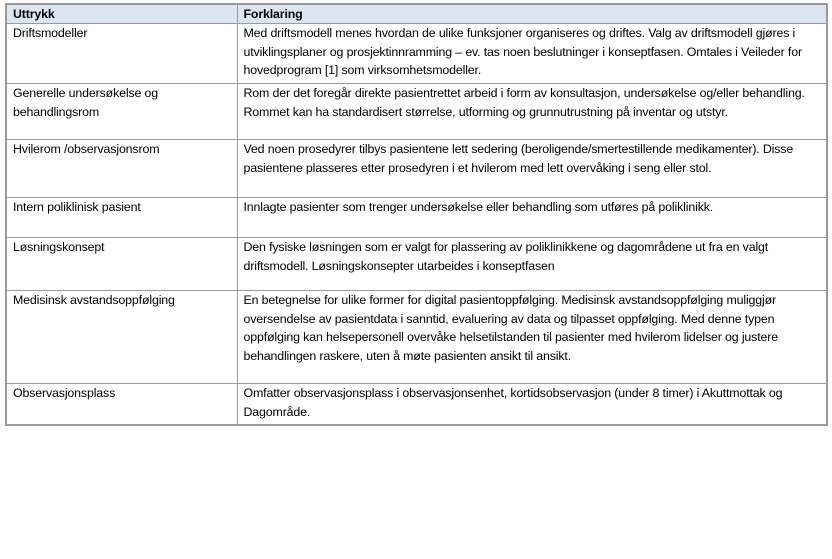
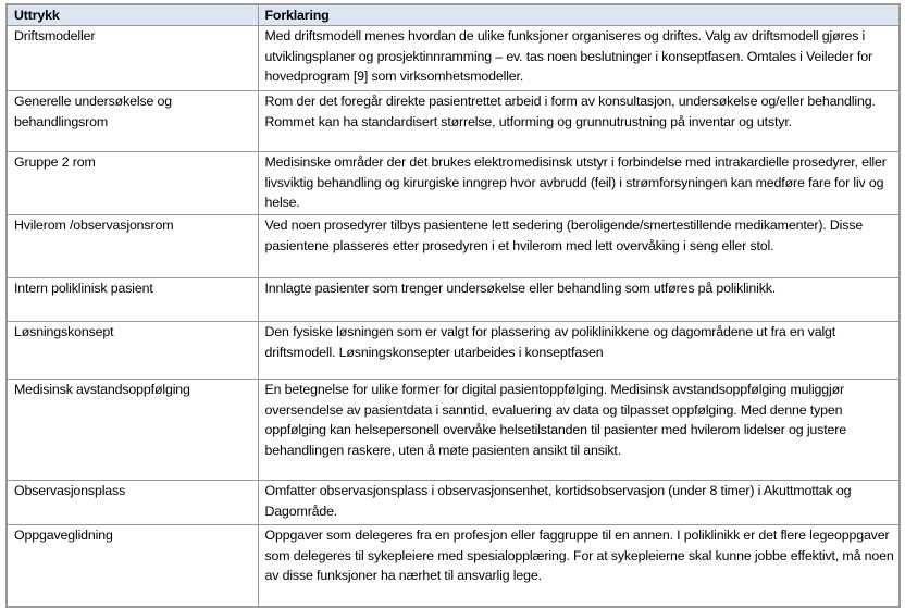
  Uttrykk	Forklaring
- Driftsmodeller	Med driftsmodell menes hvordan de ulike funksjoner organiseres og driftes. Valg av driftsmodell gjøres i utviklingsplaner og prosjektinnramming – ev. tas noen beslutninger i konseptfasen. Omtales i Veileder for hovedprogram [1] som virksomhetsmodeller.
+ Driftsmodeller	Med driftsmodell menes hvordan de ulike funksjoner organiseres og driftes. Valg av driftsmodell gjøres i utviklingsplaner og prosjektinnramming – ev. tas noen beslutninger i konseptfasen. Omtales i Veileder for hovedprogram [9] som virksomhetsmodeller.
  Generelle undersøkelse og behandlingsrom	Rom der det foregår direkte pasientrettet arbeid i form av konsultasjon, undersøkelse og/eller behandling. Rommet kan ha standardisert størrelse, utforming og grunnutrustning på inventar og utstyr.
+ Gruppe 2 rom	Medisinske områder der det brukes elektromedisinsk utstyr i forbindelse med intrakardielle prosedyrer, eller livsviktig behandling og kirurgiske inngrep hvor avbrudd (feil) i strømforsyningen kan medføre fare for liv og helse.
  Hvilerom /observasjonsrom	Ved noen prosedyrer tilbys pasientene lett sedering (beroligende/smertestillende medikamenter). Disse pasientene plasseres etter prosedyren i et hvilerom med lett overvåking i seng eller stol.
  Intern poliklinisk pasient	Innlagte pasienter som trenger undersøkelse eller behandling som utføres på poliklinikk.
  Løsningskonsept	Den fysiske løsningen som er valgt for plassering av poliklinikkene og dagområdene ut fra en valgt driftsmodell. Løsningskonsepter utarbeides i konseptfasen
  Medisinsk avstandsoppfølging	En betegnelse for ulike former for digital pasientoppfølging. Medisinsk avstandsoppfølging muliggjør oversendelse av pasientdata i sanntid, evaluering av data og tilpasset oppfølging. Med denne typen oppfølging kan helsepersonell overvåke helsetilstanden til pasienter med hvilerom lidelser og justere behandlingen raskere, uten å møte pasienten ansikt til ansikt.
  Observasjonsplass	Omfatter observasjonsplass i observasjonsenhet, kortidsobservasjon (under 8 timer) i Akuttmottak og Dagområde.
+ Oppgaveglidning	Oppgaver som delegeres fra en profesjon eller faggruppe til en annen. I poliklinikk er det flere legeoppgaver som delegeres til sykepleiere med spesialopplæring. For at sykepleierne skal kunne jobbe effektivt, må noen av disse funksjoner ha nærhet til ansvarlig lege.
